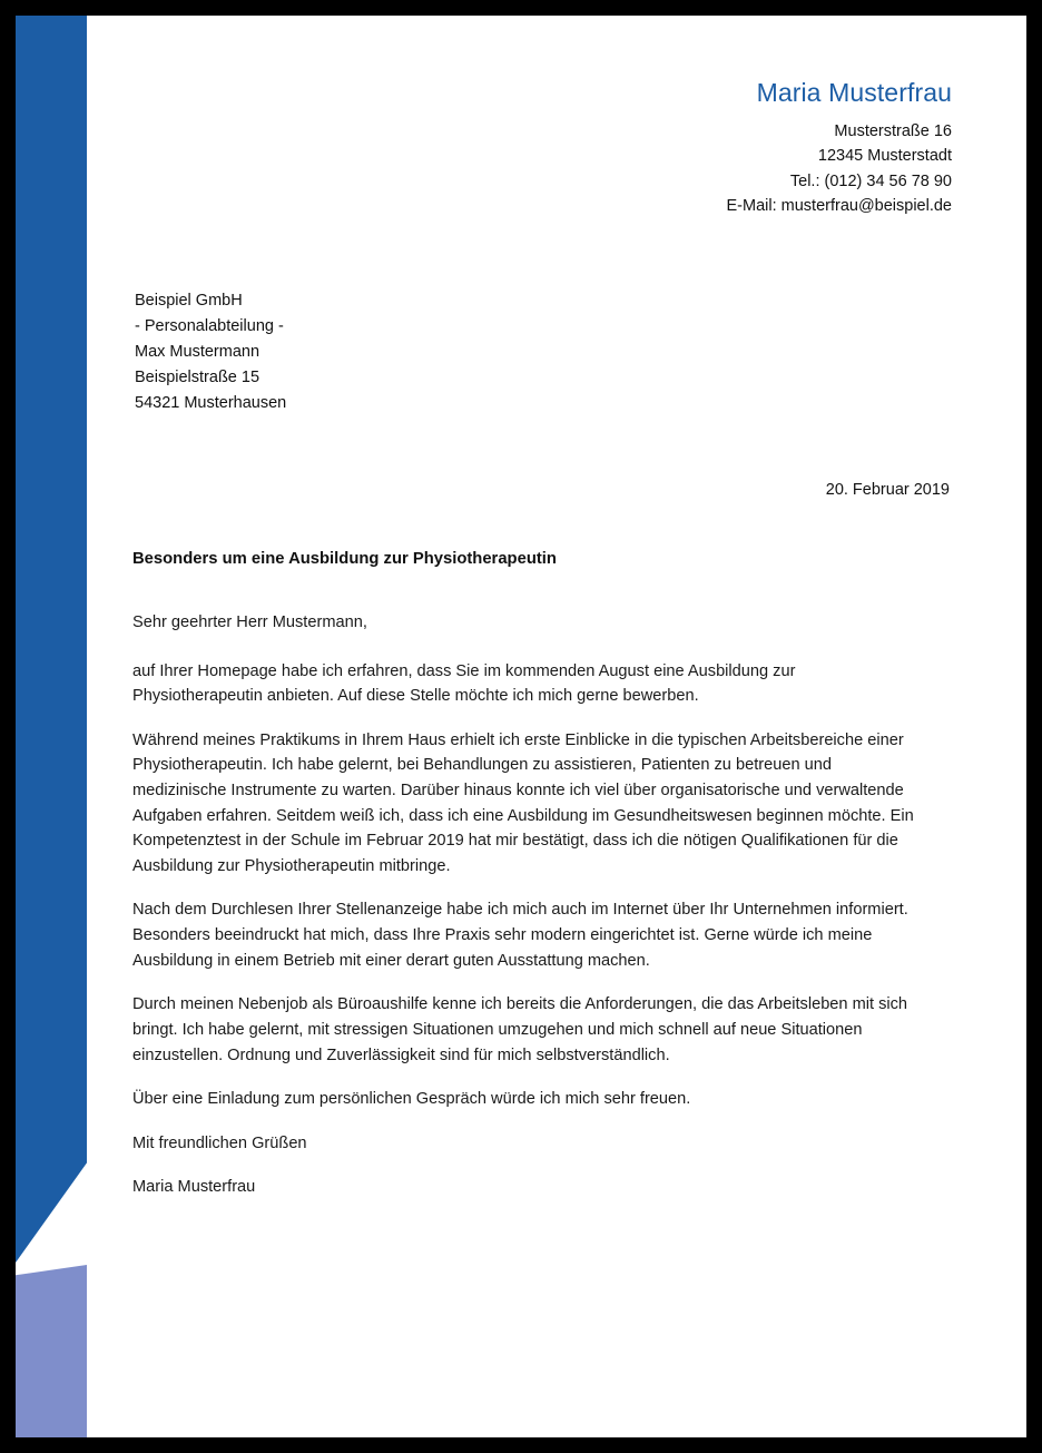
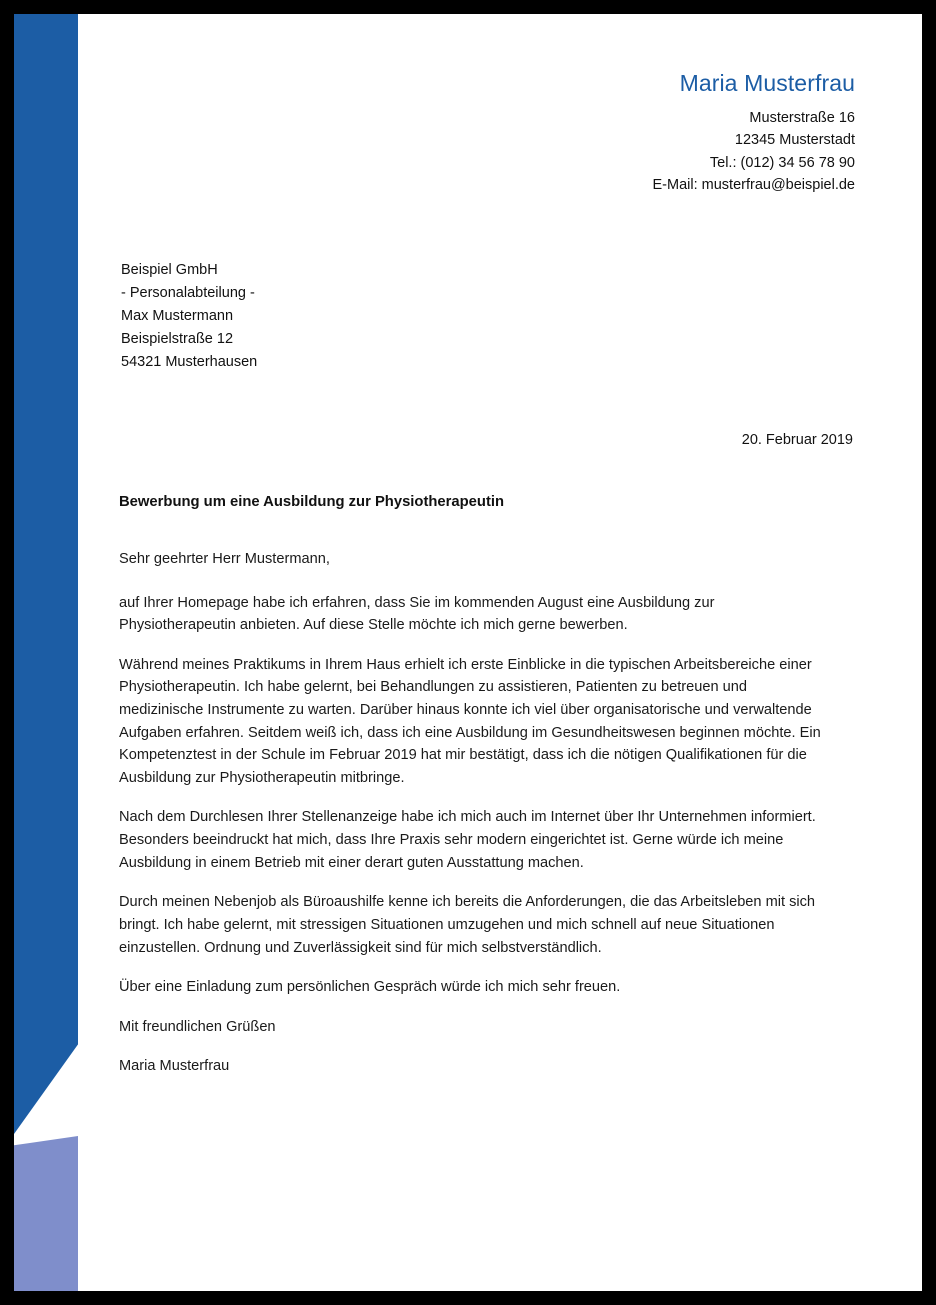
  Maria Musterfrau
  Musterstraße 16
  12345 Musterstadt
  Tel.: (012) 34 56 78 90
  E-Mail: musterfrau@beispiel.de
  Beispiel GmbH
  - Personalabteilung -
  Max Mustermann
- Beispielstraße 15
+ Beispielstraße 12
  54321 Musterhausen
  20. Februar 2019
- Besonders um eine Ausbildung zur Physiotherapeutin
+ Bewerbung um eine Ausbildung zur Physiotherapeutin
  Sehr geehrter Herr Mustermann,
  auf Ihrer Homepage habe ich erfahren, dass Sie im kommenden August eine Ausbildung zur Physiotherapeutin anbieten. Auf diese Stelle möchte ich mich gerne bewerben.
  Während meines Praktikums in Ihrem Haus erhielt ich erste Einblicke in die typischen Arbeitsbereiche einer Physiotherapeutin. Ich habe gelernt, bei Behandlungen zu assistieren, Patienten zu betreuen und medizinische Instrumente zu warten. Darüber hinaus konnte ich viel über organisatorische und verwaltende Aufgaben erfahren. Seitdem weiß ich, dass ich eine Ausbildung im Gesundheitswesen beginnen möchte. Ein Kompetenztest in der Schule im Februar 2019 hat mir bestätigt, dass ich die nötigen Qualifikationen für die Ausbildung zur Physiotherapeutin mitbringe.
  Nach dem Durchlesen Ihrer Stellenanzeige habe ich mich auch im Internet über Ihr Unternehmen informiert. Besonders beeindruckt hat mich, dass Ihre Praxis sehr modern eingerichtet ist. Gerne würde ich meine Ausbildung in einem Betrieb mit einer derart guten Ausstattung machen.
  Durch meinen Nebenjob als Büroaushilfe kenne ich bereits die Anforderungen, die das Arbeitsleben mit sich bringt. Ich habe gelernt, mit stressigen Situationen umzugehen und mich schnell auf neue Situationen einzustellen. Ordnung und Zuverlässigkeit sind für mich selbstverständlich.
  Über eine Einladung zum persönlichen Gespräch würde ich mich sehr freuen.
  Mit freundlichen Grüßen
  Maria Musterfrau
